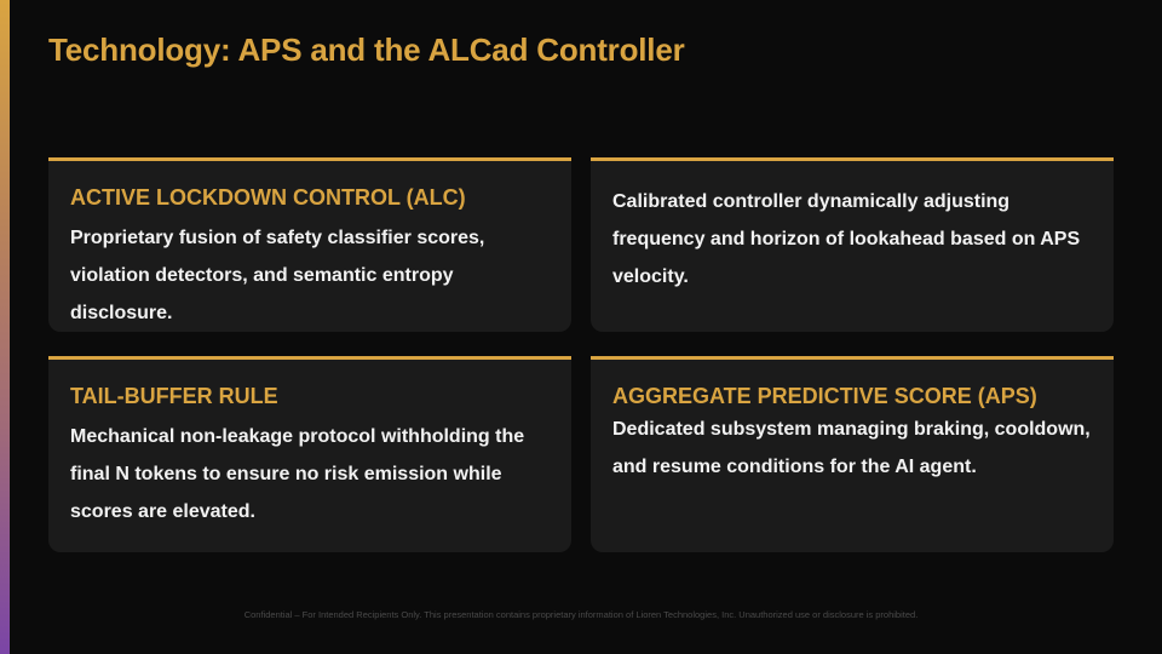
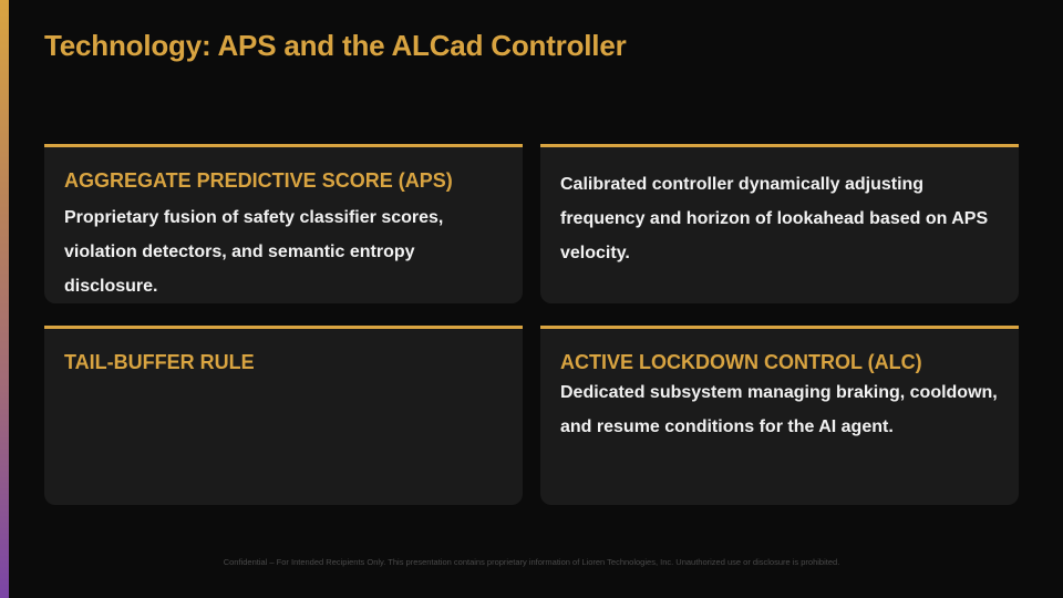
  Technology: APS and the ALCad Controller
- ACTIVE LOCKDOWN CONTROL (ALC)
+ AGGREGATE PREDICTIVE SCORE (APS)
  Proprietary fusion of safety classifier scores, violation detectors, and semantic entropy disclosure.
  Calibrated controller dynamically adjusting frequency and horizon of lookahead based on APS velocity.
  TAIL-BUFFER RULE
- Mechanical non-leakage protocol withholding the final N tokens to ensure no risk emission while scores are elevated.
- AGGREGATE PREDICTIVE SCORE (APS)
+ ACTIVE LOCKDOWN CONTROL (ALC)
  Dedicated subsystem managing braking, cooldown, and resume conditions for the AI agent.
  Confidential – For Intended Recipients Only. This presentation contains proprietary information of Lioren Technologies, Inc. Unauthorized use or disclosure is prohibited.
